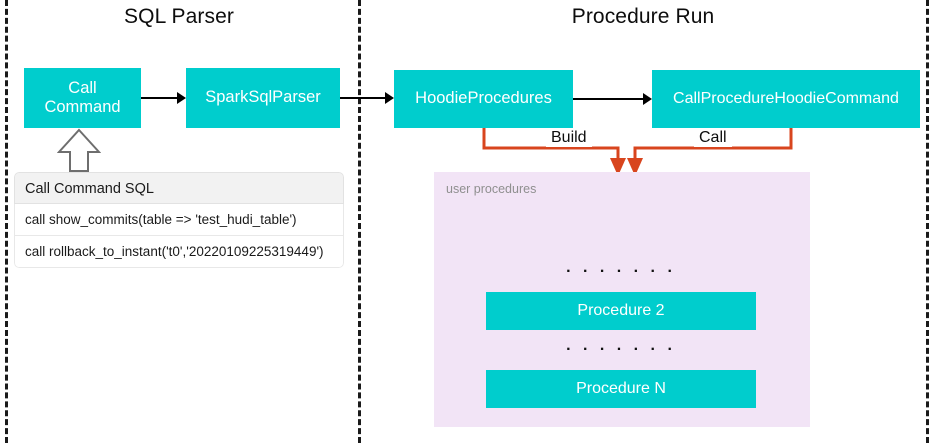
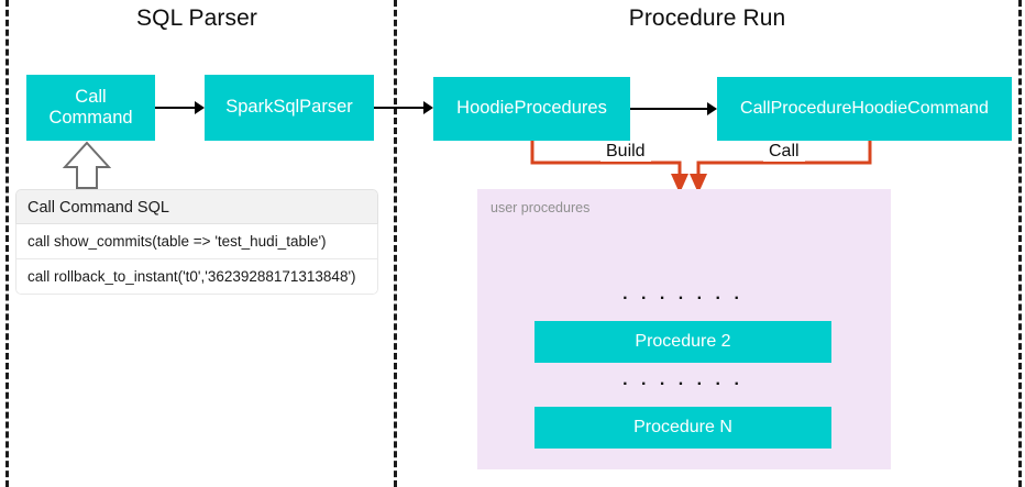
  SQL Parser
  Procedure Run
  Call Command
  SparkSqlParser
  HoodieProcedures
  CallProcedureHoodieCommand
  Call Command SQL
  call show_commits(table => 'test_hudi_table')
- call rollback_to_instant('t0','20220109225319449')
+ call rollback_to_instant('t0','36239288171313848')
  Build
  Call
  user procedures
  . . . . . . .
  Procedure 2
  . . . . . . .
  Procedure N
